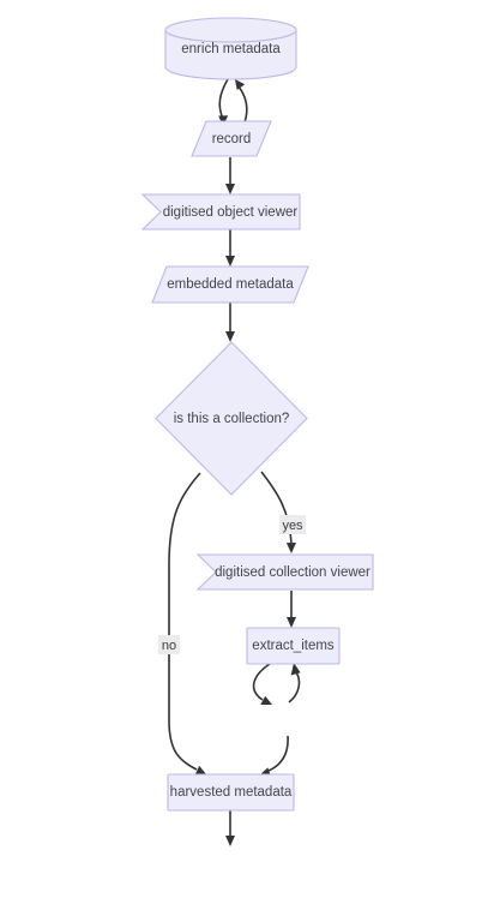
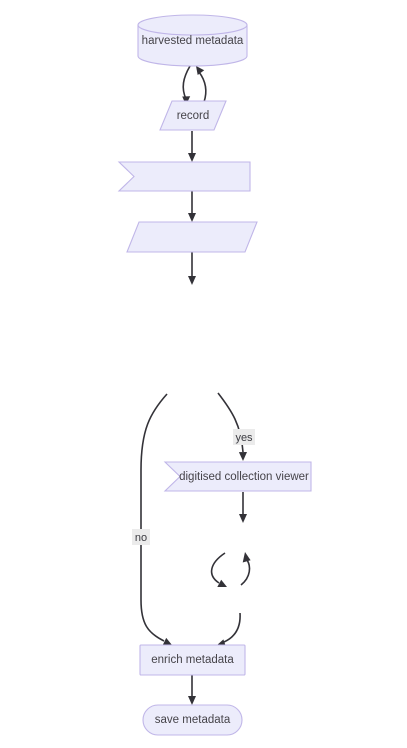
- enrich metadata
+ harvested metadata
  record
- digitised object viewer
- embedded metadata
- is this a collection?
  digitised collection viewer
- extract_items
- harvested metadata
+ enrich metadata
+ save metadata
  yes
  no
